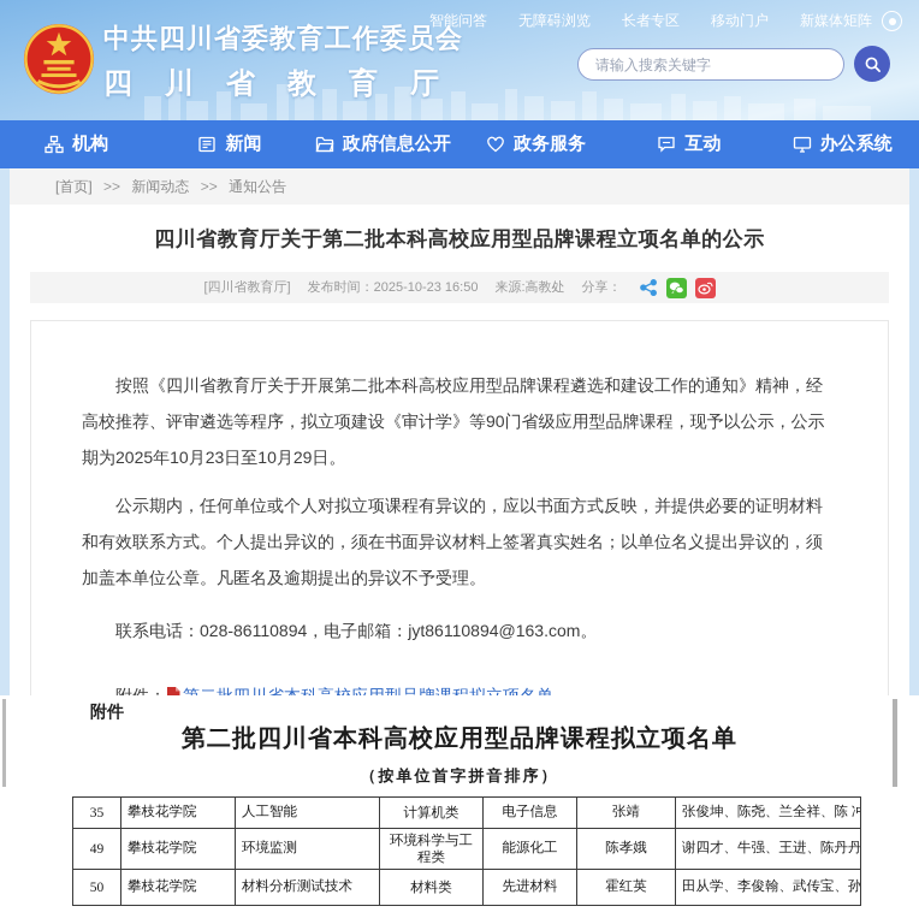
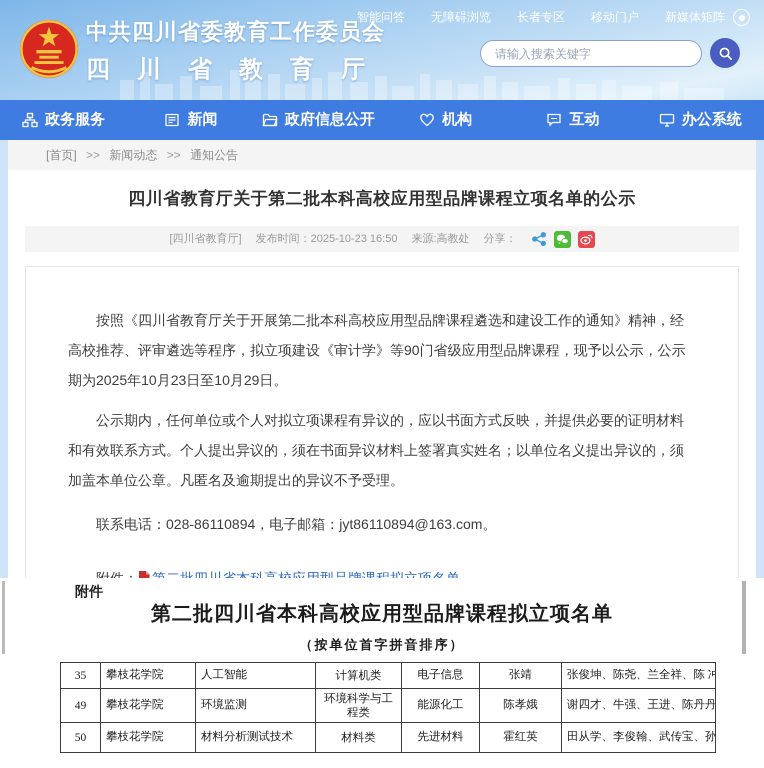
  中共四川省委教育工作委员会
  四川省教育厅
  智能问答
  无障碍浏览
  长者专区
  移动门户
  新媒体矩阵
  请输入搜索关键字
- 机构
+ 政务服务
  新闻
  政府信息公开
- 政务服务
+ 机构
  互动
  办公系统
  [首页] >> 新闻动态 >> 通知公告
  四川省教育厅关于第二批本科高校应用型品牌课程立项名单的公示
  [四川省教育厅]
  发布时间：2025-10-23 16:50
  来源:高教处
  分享：
  按照《四川省教育厅关于开展第二批本科高校应用型品牌课程遴选和建设工作的通知》精神，经高校推荐、评审遴选等程序，拟立项建设《审计学》等90门省级应用型品牌课程，现予以公示，公示期为2025年10月23日至10月29日。
  公示期内，任何单位或个人对拟立项课程有异议的，应以书面方式反映，并提供必要的证明材料和有效联系方式。个人提出异议的，须在书面异议材料上签署真实姓名；以单位名义提出异议的，须加盖本单位公章。凡匿名及逾期提出的异议不予受理。
  联系电话：028-86110894，电子邮箱：jyt86110894@163.com。
  附件
  第二批四川省本科高校应用型品牌课程拟立项名单
  （按单位首字拼音排序）
  35	攀枝花学院	人工智能	计算机类	电子信息	张靖	张俊坤、陈尧、兰全祥、陈 冲
  49	攀枝花学院	环境监测	环境科学与工程类	能源化工	陈孝娥	谢四才、牛强、王进、陈丹丹
  50	攀枝花学院	材料分析测试技术	材料类	先进材料	霍红英	田从学、李俊翰、武传宝、孙
